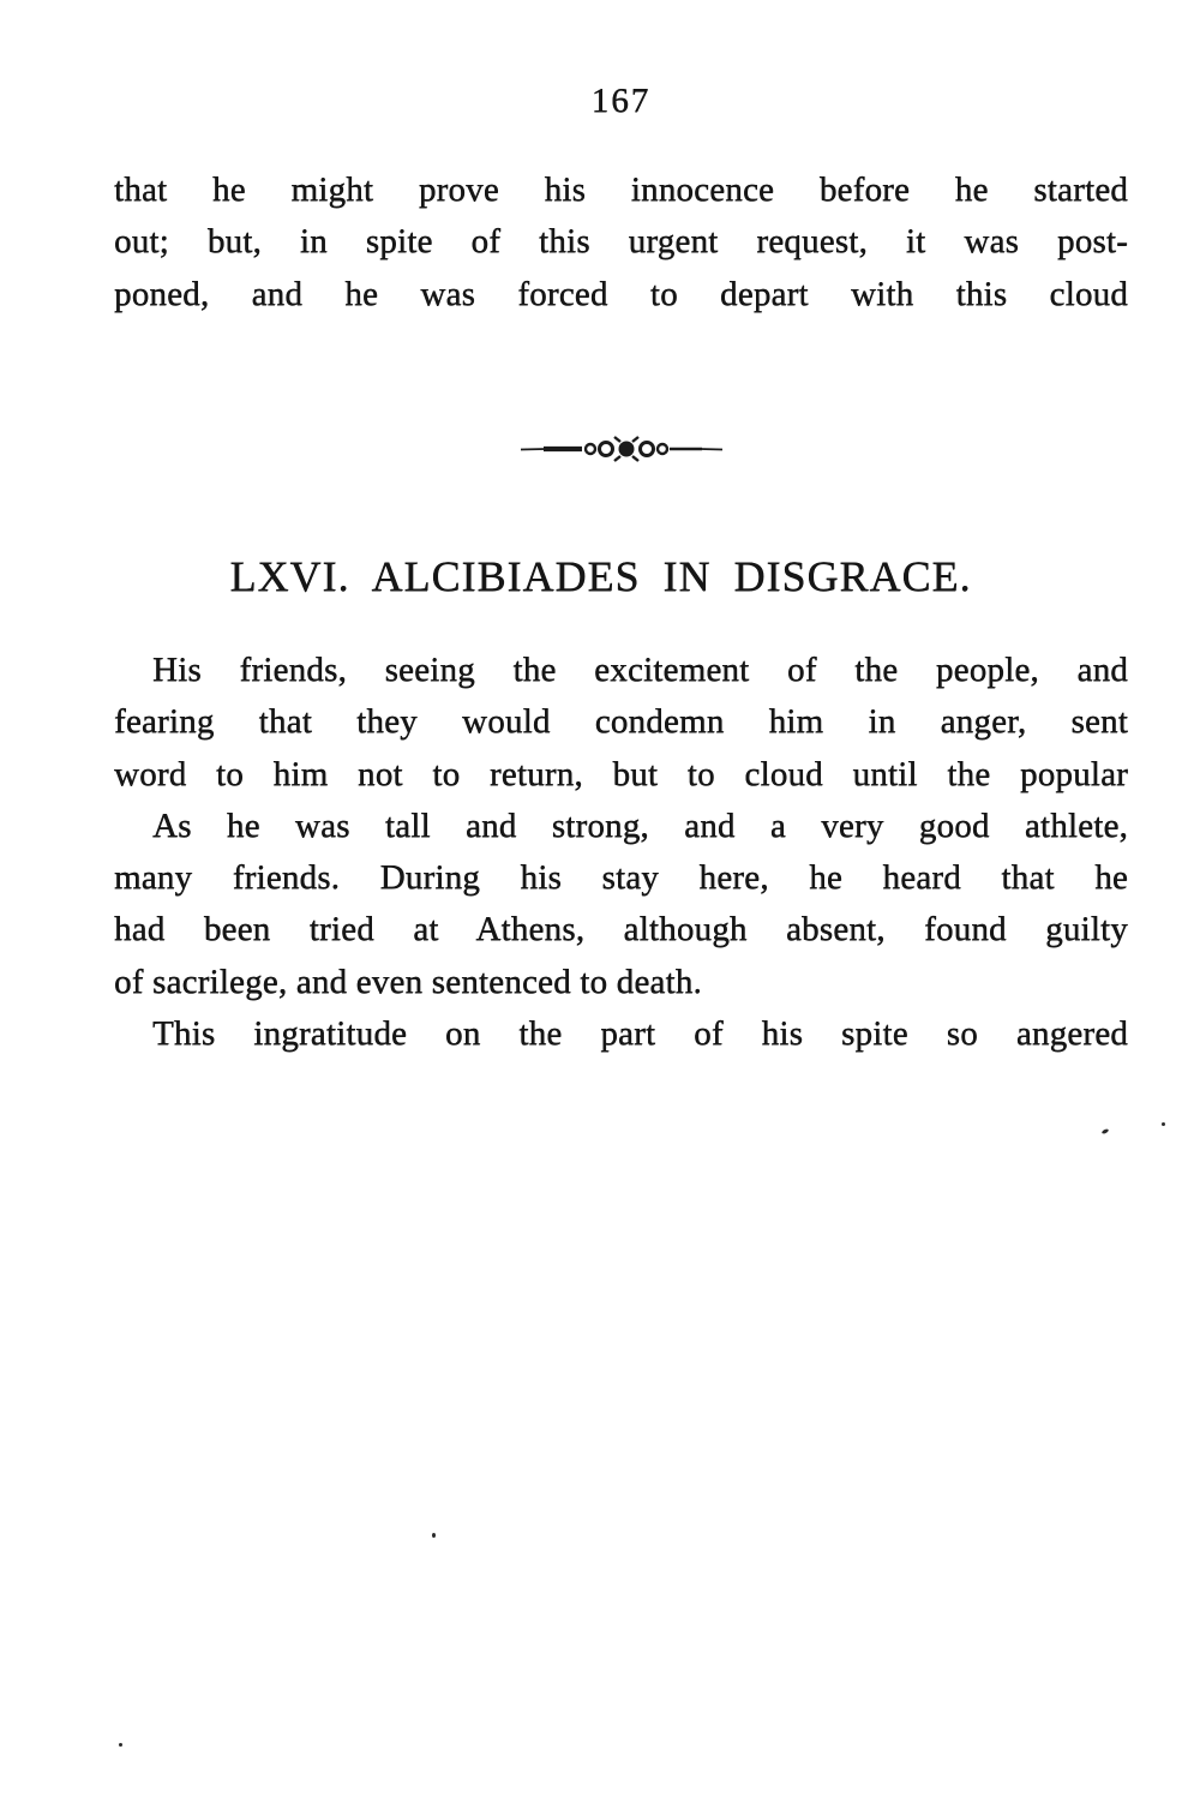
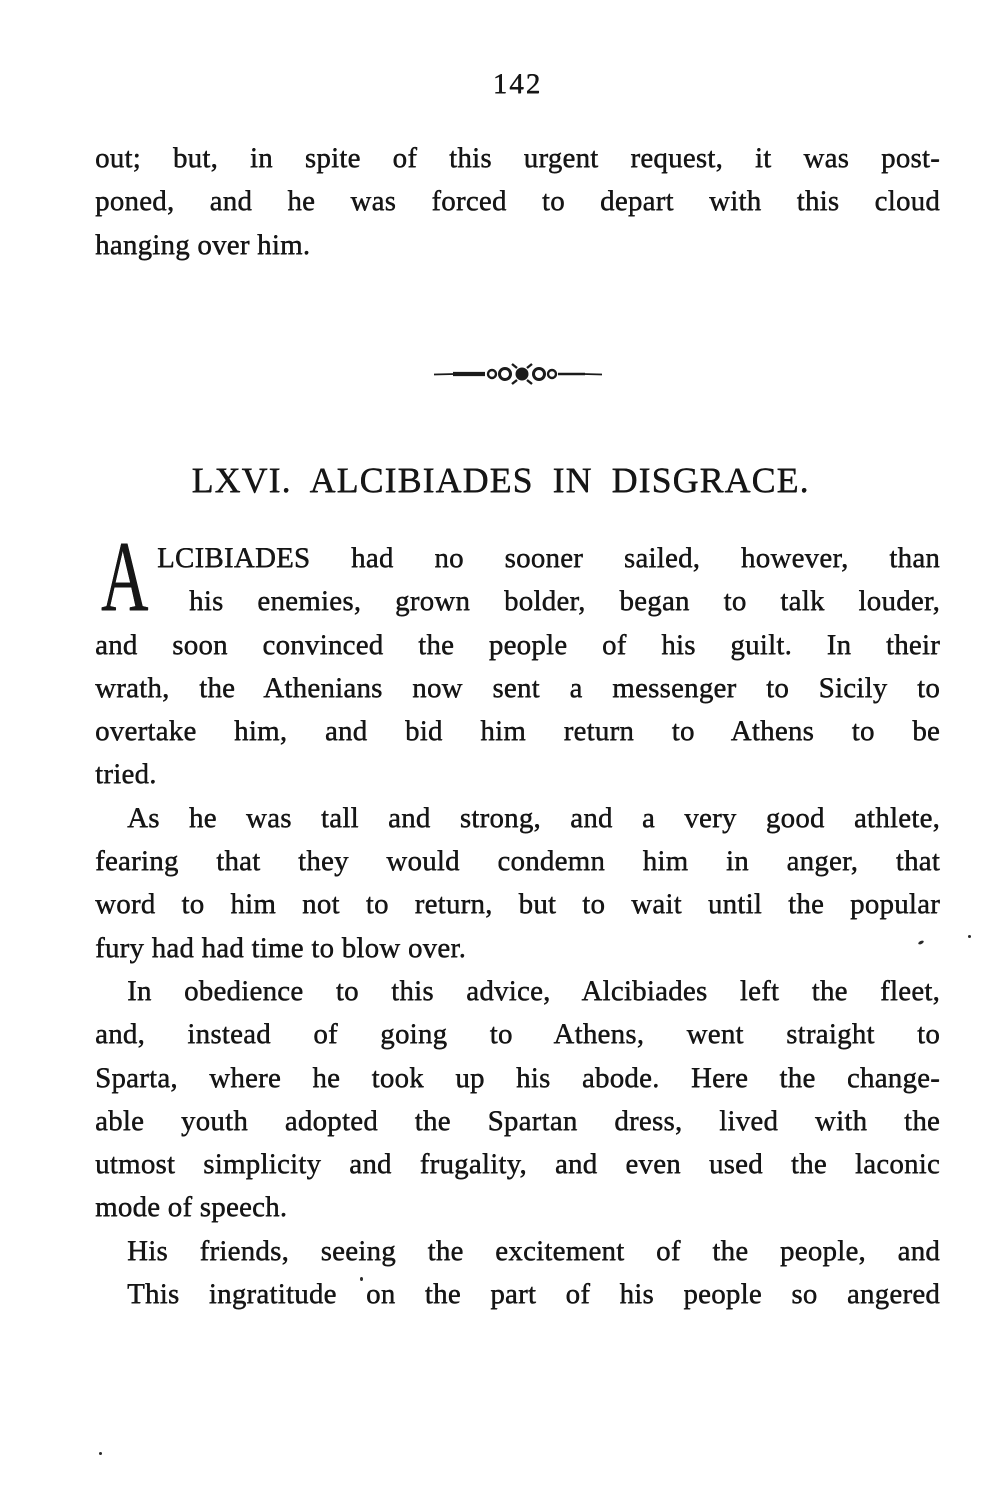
- 167
+ 142
- that he might prove his innocence before he started
  out; but, in spite of this urgent request, it was post-
  poned, and he was forced to depart with this cloud
+ hanging over him.
  LXVI. ALCIBIADES IN DISGRACE.
+ A
+ LCIBIADES had no sooner sailed, however, than
+ his enemies, grown bolder, began to talk louder,
+ and soon convinced the people of his guilt. In their
+ wrath, the Athenians now sent a messenger to Sicily to
+ overtake him, and bid him return to Athens to be
+ tried.
- His friends, seeing the excitement of the people, and
+ As he was tall and strong, and a very good athlete,
- fearing that they would condemn him in anger, sent
+ fearing that they would condemn him in anger, that
- word to him not to return, but to cloud until the popular
+ word to him not to return, but to wait until the popular
+ fury had had time to blow over.
+ In obedience to this advice, Alcibiades left the fleet,
+ and, instead of going to Athens, went straight to
+ Sparta, where he took up his abode. Here the change-
+ able youth adopted the Spartan dress, lived with the
+ utmost simplicity and frugality, and even used the laconic
+ mode of speech.
- As he was tall and strong, and a very good athlete,
+ His friends, seeing the excitement of the people, and
- many friends. During his stay here, he heard that he
- had been tried at Athens, although absent, found guilty
- of sacrilege, and even sentenced to death.
- This ingratitude on the part of his spite so angered
+ This ingratitude on the part of his people so angered
